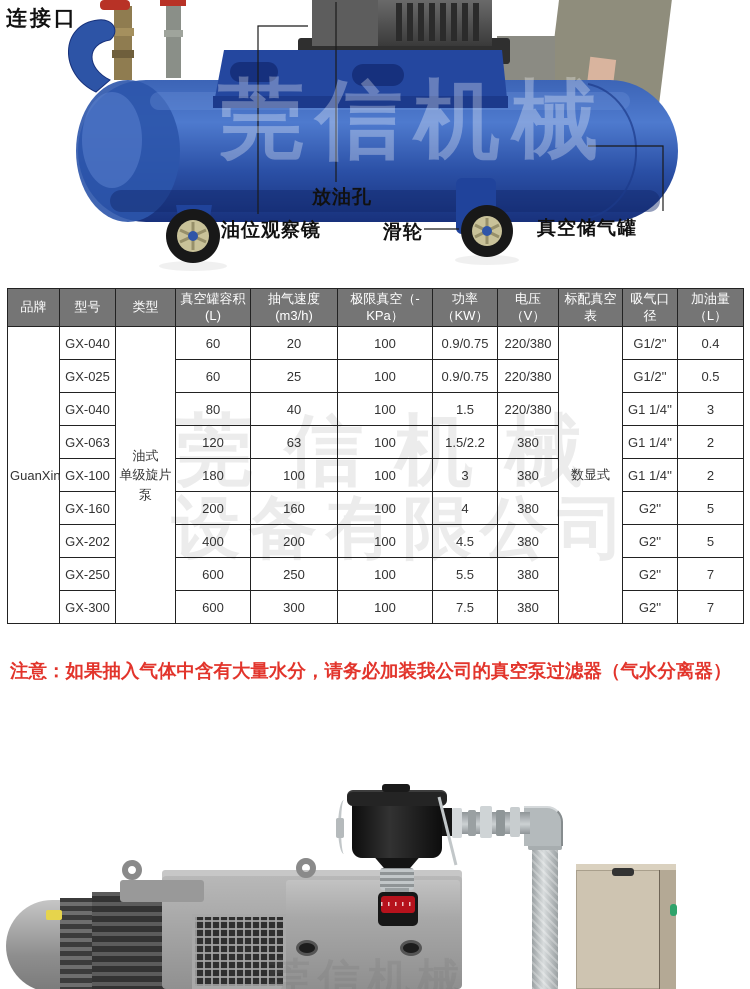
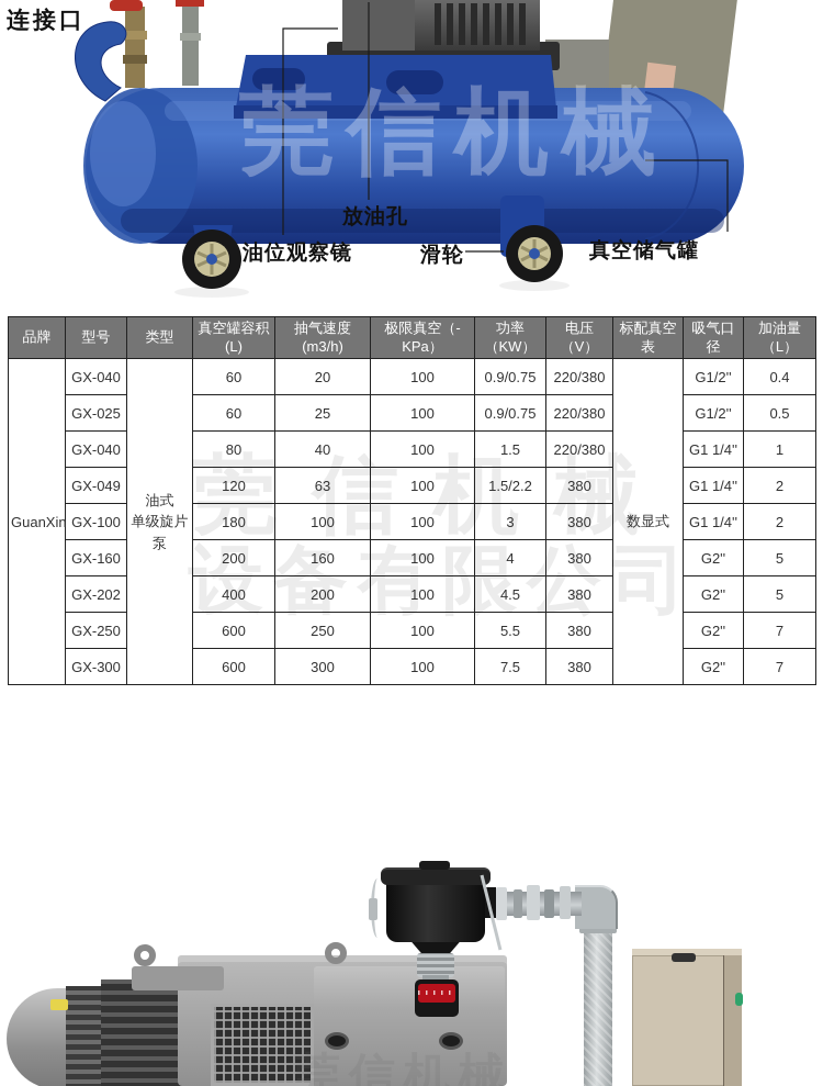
  莞信机械
  连接口
  放油孔
  油位观察镜
  滑轮
  真空储气罐
  莞信机械
  设备有限公司
  品牌	型号	类型	真空罐容积(L)	抽气速度(m3/h)	极限真空（-KPa）	功率（KW）	电压（V）	标配真空表	吸气口径	加油量（L）
  GuanXin	GX-040	油式 单级旋片泵	60	20	100	0.9/0.75	220/380	数显式	G1/2''	0.4
  GX-025	60	25	100	0.9/0.75	220/380	G1/2''	0.5
- GX-040	80	40	100	1.5	220/380	G1 1/4''	3
+ GX-040	80	40	100	1.5	220/380	G1 1/4''	1
- GX-063	120	63	100	1.5/2.2	380	G1 1/4''	2
+ GX-049	120	63	100	1.5/2.2	380	G1 1/4''	2
  GX-100	180	100	100	3	380	G1 1/4''	2
  GX-160	200	160	100	4	380	G2''	5
  GX-202	400	200	100	4.5	380	G2''	5
  GX-250	600	250	100	5.5	380	G2''	7
  GX-300	600	300	100	7.5	380	G2''	7
- 注意：如果抽入气体中含有大量水分，请务必加装我公司的真空泵过滤器（气水分离器）
  莞信机械
